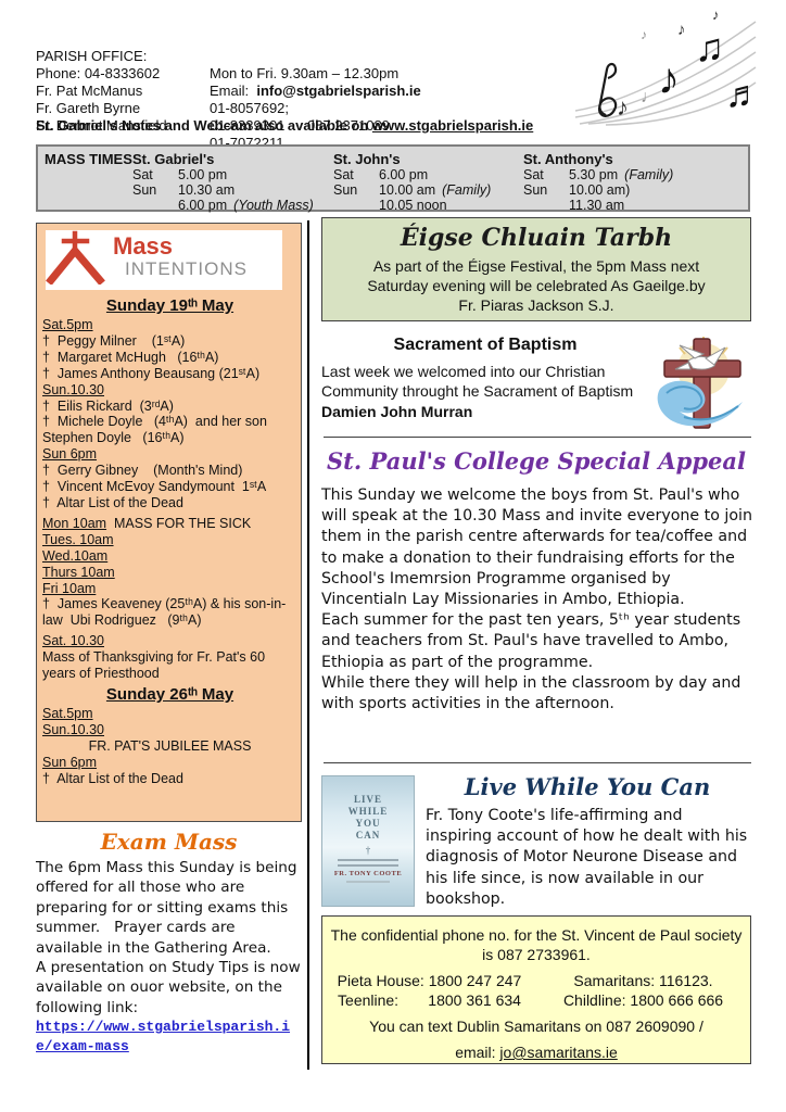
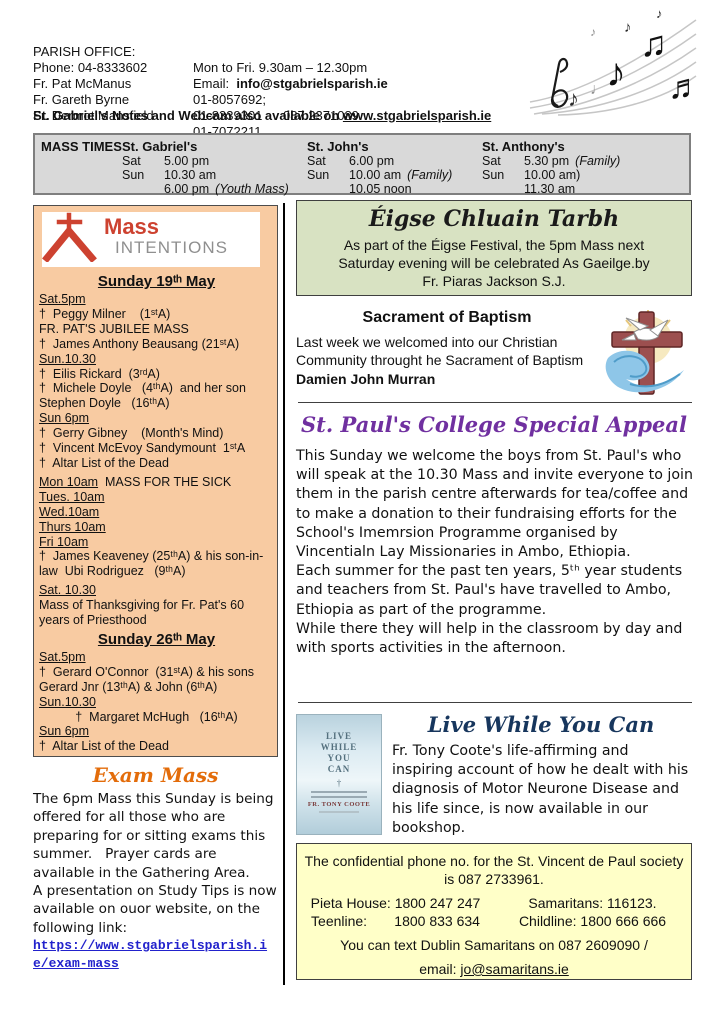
  PARISH OFFICE:
  Mon to Fri. 9.30am – 12.30pm
  Phone: 04-8333602
  Email: info@stgabrielsparish.ie
  Fr. Pat McManus
  01-8057692;
  087 2371089
  Fr. Gareth Byrne
  01-8339301
  Fr. Dermot Mansfield
  01-7072211
  St. Gabriel's Notes and Webcam also available on www.stgabrielsparish.ie
  ♪
  ♩
  ♪
  ♫
  ♬
  ♪
  ♪
  ♪
  MASS TIMES
  St. Gabriel's
  Sat
  5.00 pm
  Sun
  10.30 am
  6.00 pm
  (Youth Mass)
  St. John's
  Sat
  6.00 pm
  Sun
  10.00 am
  (Family)
  10.05 noon
  St. Anthony's
  Sat
  5.30 pm
  (Family)
  Sun
  10.00 am)
  11.30 am
  Mass
  INTENTIONS
  Sunday 19ᵗʰ May
  Sat.5pm
  † Peggy Milner (1ˢᵗA)
- † Margaret McHugh (16ᵗʰA)
+ FR. PAT'S JUBILEE MASS
  † James Anthony Beausang (21ˢᵗA)
  Sun.10.30
  † Eilis Rickard (3ʳᵈA)
  † Michele Doyle (4ᵗʰA) and her son Stephen Doyle (16ᵗʰA)
  Sun 6pm
  † Gerry Gibney (Month's Mind)
  † Vincent McEvoy Sandymount 1ˢᵗA
  † Altar List of the Dead
  Mon 10am MASS FOR THE SICK
  Tues. 10am
  Wed.10am
  Thurs 10am
  Fri 10am
  † James Keaveney (25ᵗʰA) & his son-in-law Ubi Rodriguez (9ᵗʰA)
  Sat. 10.30
  Mass of Thanksgiving for Fr. Pat's 60 years of Priesthood
  Sunday 26ᵗʰ May
  Sat.5pm
+ † Gerard O'Connor (31ˢᵗA) & his sons Gerard Jnr (13ᵗʰA) & John (6ᵗʰA)
  Sun.10.30
- FR. PAT'S JUBILEE MASS
+ † Margaret McHugh (16ᵗʰA)
  Sun 6pm
  † Altar List of the Dead
  Exam Mass
  The 6pm Mass this Sunday is being offered for all those who are preparing for or sitting exams this summer. Prayer cards are available in the Gathering Area.
  A presentation on Study Tips is now available on ouor website, on the following link:
  https://www.stgabrielsparish.ie/exam-mass
  Éigse Chluain Tarbh
  As part of the Éigse Festival, the 5pm Mass next
  Saturday evening will be celebrated As Gaeilge.by
  Fr. Piaras Jackson S.J.
  Sacrament of Baptism
  Last week we welcomed into our Christian Community throught he Sacrament of Baptism Damien John Murran
  St. Paul's College Special Appeal
  This Sunday we welcome the boys from St. Paul's who will speak at the 10.30 Mass and invite everyone to join them in the parish centre afterwards for tea/coffee and to make a donation to their fundraising efforts for the School's Imemrsion Programme organised by Vincentialn Lay Missionaries in Ambo, Ethiopia.
  Each summer for the past ten years, 5ᵗʰ year students and teachers from St. Paul's have travelled to Ambo, Ethiopia as part of the programme.
  While there they will help in the classroom by day and with sports activities in the afternoon.
  LIVE
  WHILE
  YOU
  CAN
  †
  Live While You Can
  Fr. Tony Coote's life-affirming and inspiring account of how he dealt with his diagnosis of Motor Neurone Disease and his life since, is now available in our bookshop.
  The confidential phone no. for the St. Vincent de Paul society
  is 087 2733961.
  Pieta House: 1800 247 247
  Samaritans: 116123.
- Teenline: 1800 361 634
+ Teenline: 1800 833 634
  Childline: 1800 666 666
  You can text Dublin Samaritans on 087 2609090 /
  email: jo@samaritans.ie
